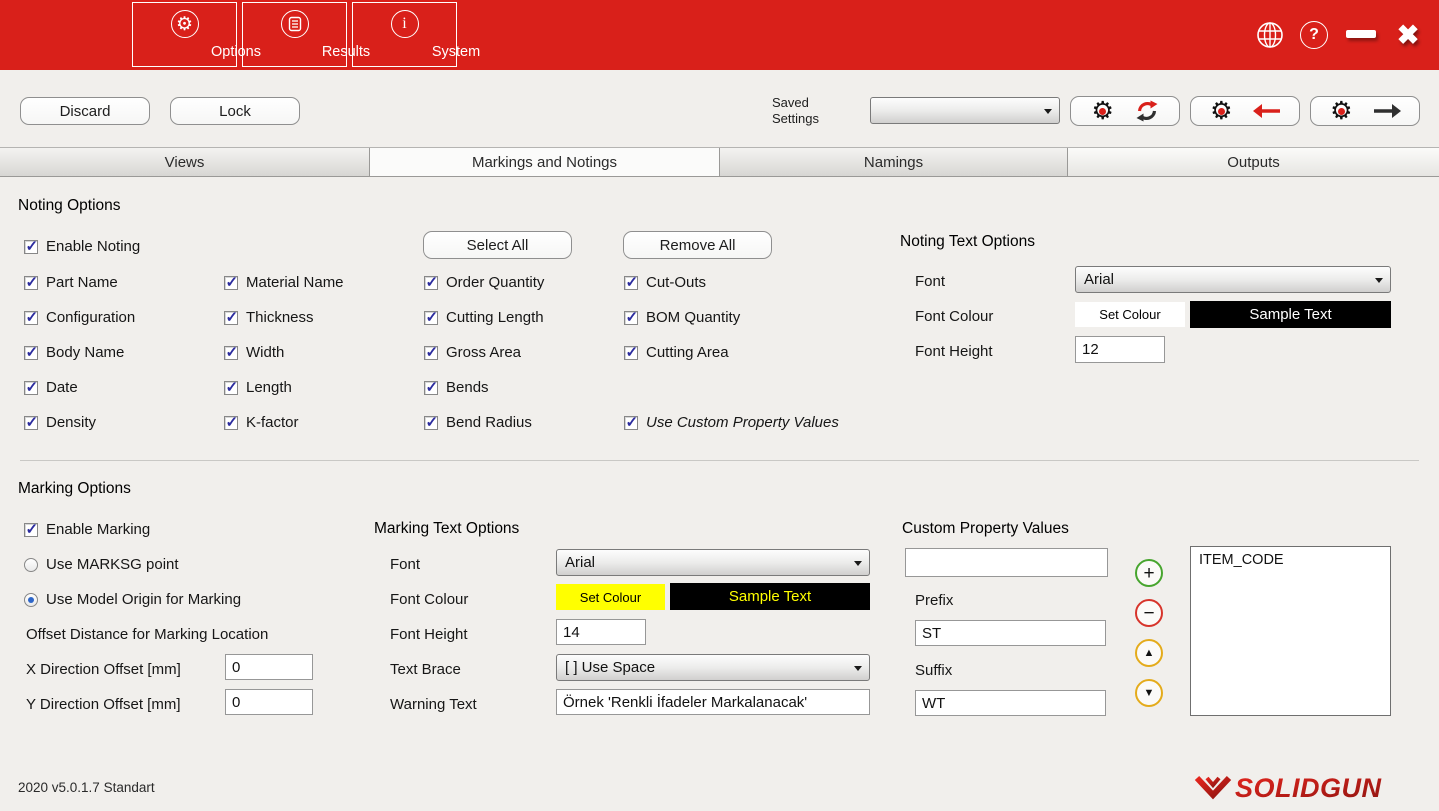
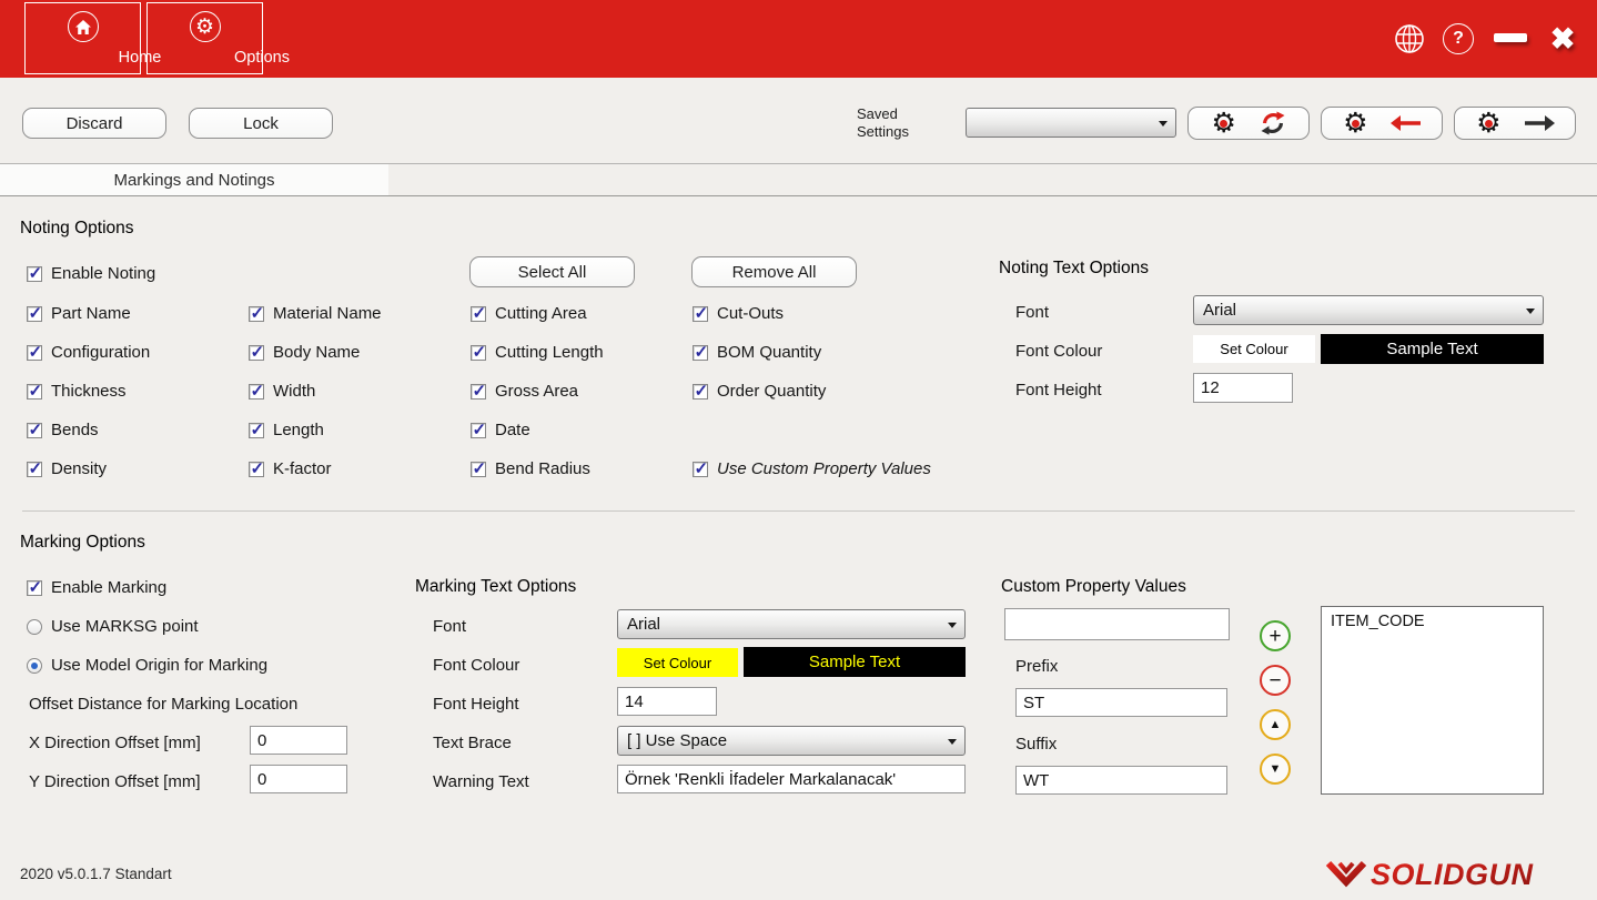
+ Home
  ⚙
  Options
- Results
- i
- System
  ?
  ✖
  Discard
  Lock
  Saved
  Settings
  ⚙
  ⚙
  ⚙
- Views
  Markings and Notings
- Namings
- Outputs
  Noting Options
  Enable Noting
  Select All
  Remove All
  Part Name
  Configuration
- Body Name
+ Thickness
- Date
+ Bends
  Density
  Material Name
- Thickness
+ Body Name
  Width
  Length
  K-factor
- Order Quantity
+ Cutting Area
  Cutting Length
  Gross Area
- Bends
+ Date
  Bend Radius
  Cut-Outs
  BOM Quantity
- Cutting Area
+ Order Quantity
  Use Custom Property Values
  Noting Text Options
  Font
  Arial
  Font Colour
  Set Colour
  Sample Text
  Font Height
  12
  Marking Options
  Enable Marking
  Use MARKSG point
  Use Model Origin for Marking
  Offset Distance for Marking Location
  X Direction Offset [mm]
  0
  Y Direction Offset [mm]
  0
  Marking Text Options
  Font
  Arial
  Font Colour
  Set Colour
  Sample Text
  Font Height
  14
  Text Brace
  [ ] Use Space
  Warning Text
  Örnek 'Renkli İfadeler Markalanacak'
  Custom Property Values
  Prefix
  ST
  Suffix
  WT
  +
  −
  ▲
  ▼
  ITEM_CODE
  2020 v5.0.1.7 Standart
  SOLIDGUN
